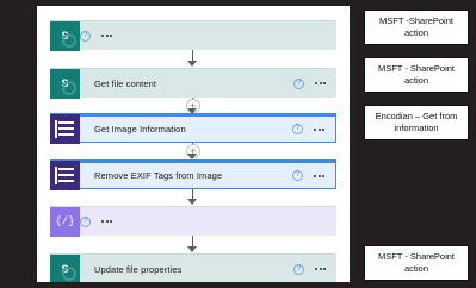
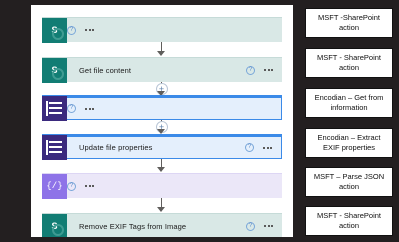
  +
  +
  S
  S
  Get file content
- Get Image Information
- Remove EXIF Tags from Image
+ Update file properties
  {/}
  S
- Update file properties
+ Remove EXIF Tags from Image
  MSFT -SharePoint action
  MSFT - SharePoint action
  Encodian – Get from information
+ Encodian – Extract EXIF properties
+ MSFT – Parse JSON action
  MSFT - SharePoint action
